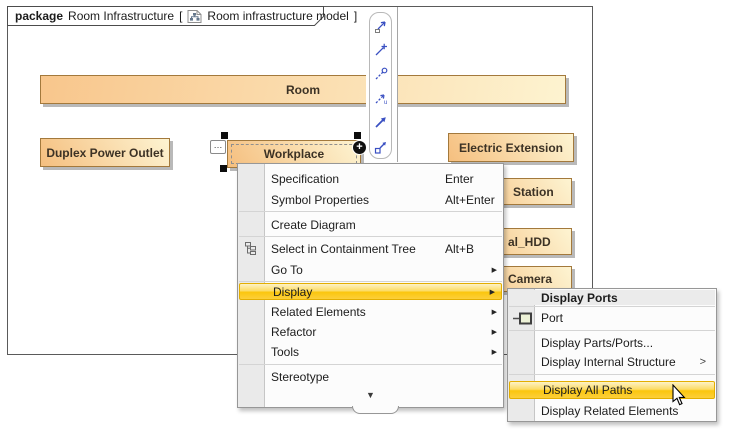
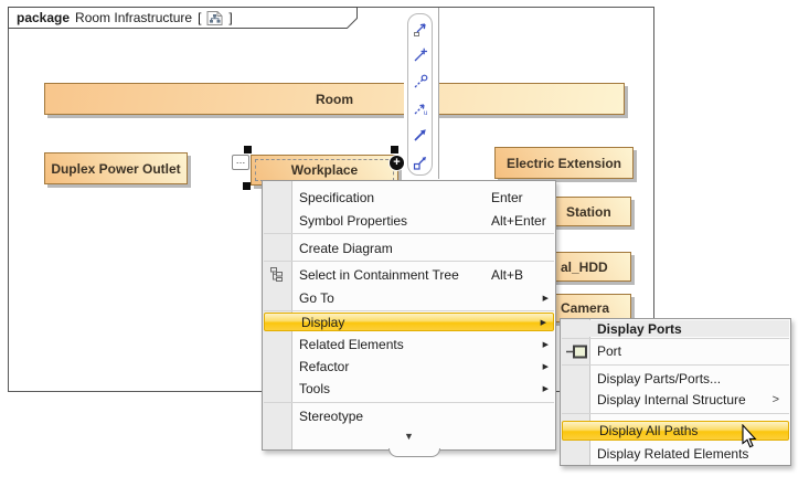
  package
  Room Infrastructure
  [
- Room infrastructure model
  ]
  Room
  Duplex Power Outlet
  Electric Extension
  Station
  al_HDD
  Camera
  Workplace
  …
  +
  Specification
  Enter
  Symbol Properties
  Alt+Enter
  Create Diagram
  Select in Containment Tree
  Alt+B
  Go To
  Display
  Related Elements
  Refactor
  Tools
  Stereotype
  ▼
  Display Ports
  Port
  Display Parts/Ports...
  Display Internal Structure
  >
  Display All Paths
  Display Related Elements
